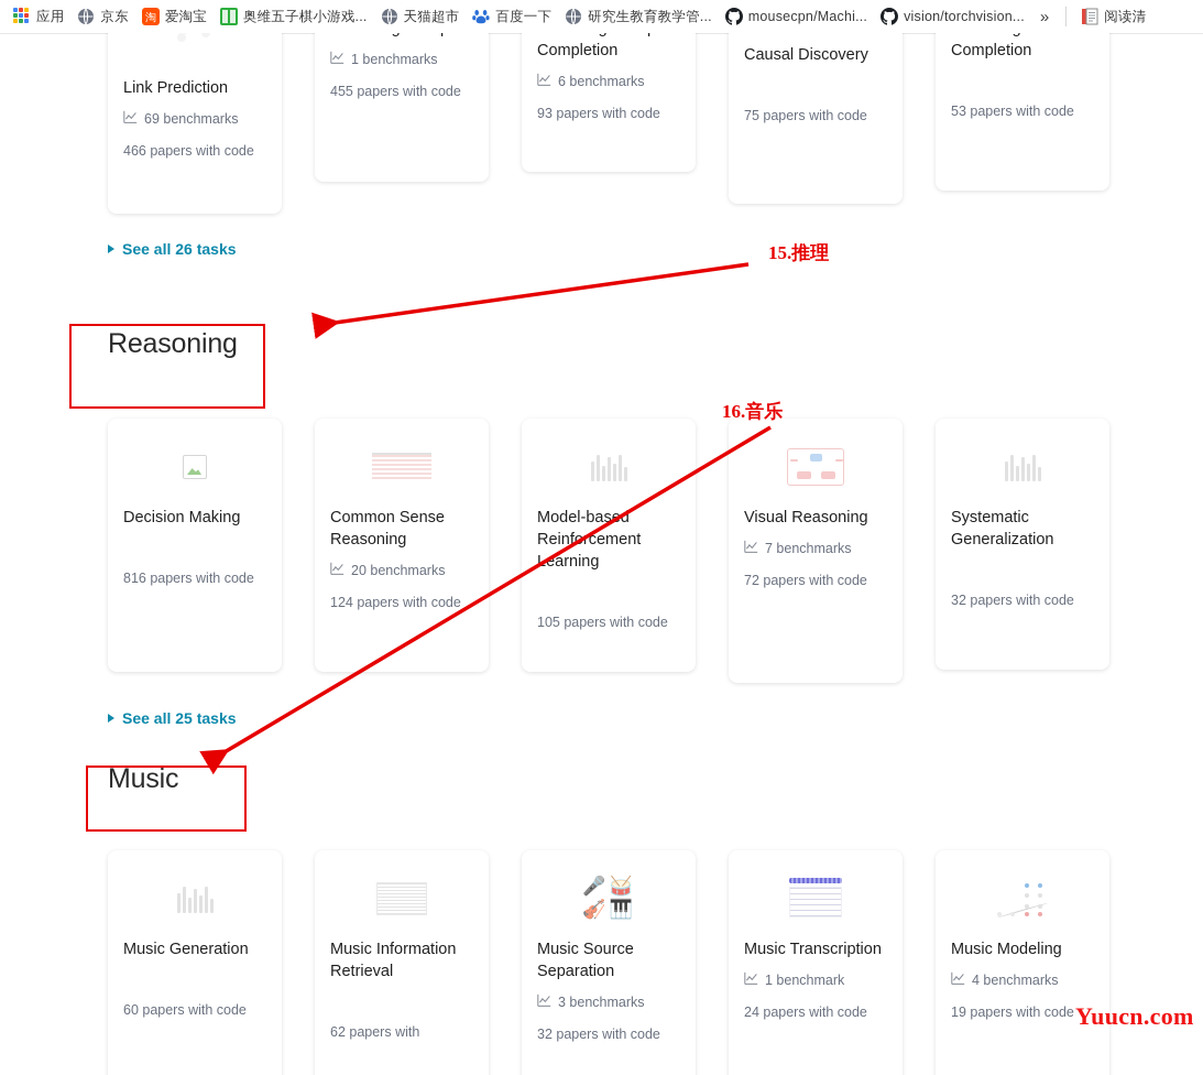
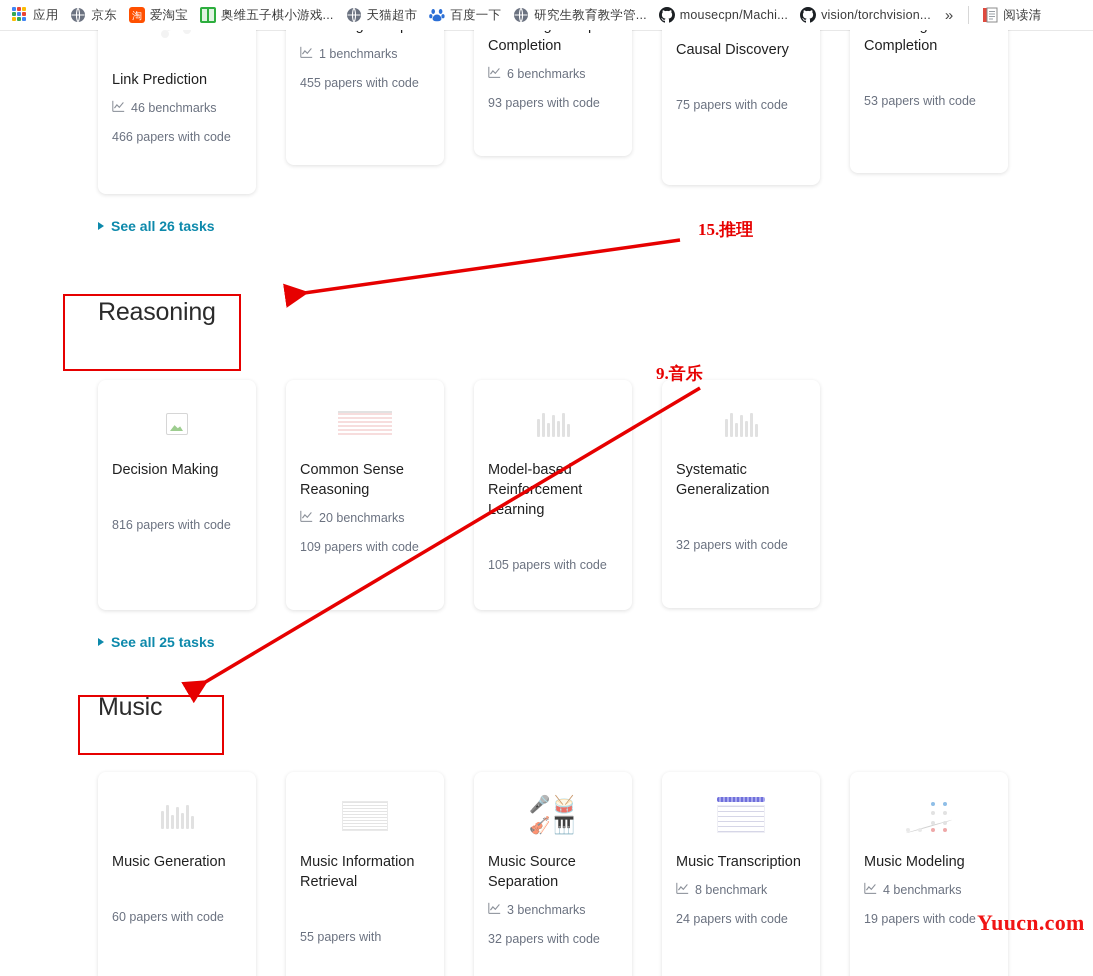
  应用
  京东
  淘
  爱淘宝
  奥维五子棋小游戏...
  天猫超市
  百度一下
  研究生教育教学管...
  mousecpn/Machi...
  vision/torchvision...
  »
  阅读清
  Link Prediction
- 69 benchmarks
+ 46 benchmarks
  466 papers with code
  1 benchmarks
  455 papers with code
  6 benchmarks
  93 papers with code
  Causal Discovery
  75 papers with code
  53 papers with code
  See all 26 tasks
  Reasoning
  Decision Making
  816 papers with code
  Common Sense Reasoning
  20 benchmarks
- 124 papers with code
+ 109 papers with code
  Model-basd Reinfrcement earning
  105 papers with code
- Visual Reasoning
- 7 benchmarks
- 72 papers with code
  Systematic Generalization
  32 papers with code
  See all 25 tasks
  Music
  Music Generation
  60 papers with code
  Music Information Retrieval
- 62 papers with
+ 55 papers with
  🎤
  🥁
  🎻
  🎹
  Music Source Separation
  3 benchmarks
  32 papers with code
  Music Transcription
- 1 benchmark
+ 8 benchmark
  24 papers with code
  Music Modeling
  4 benchmarks
  19 papers with code
  15.推理
- 16.音乐
+ 9.音乐
  Yuucn.com
